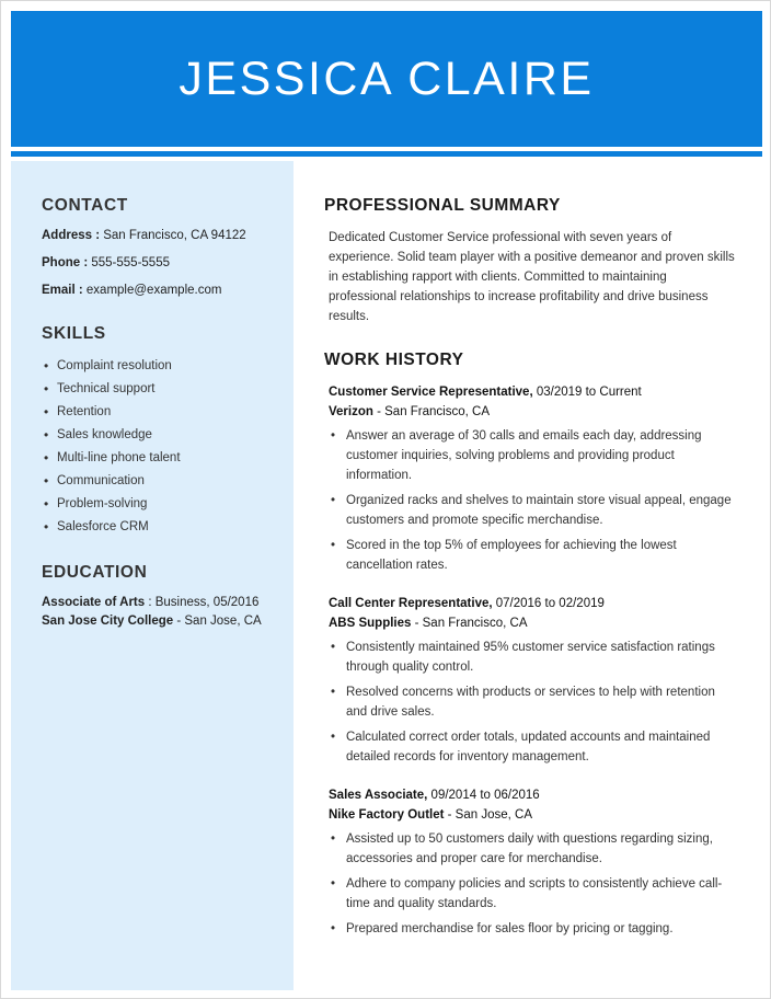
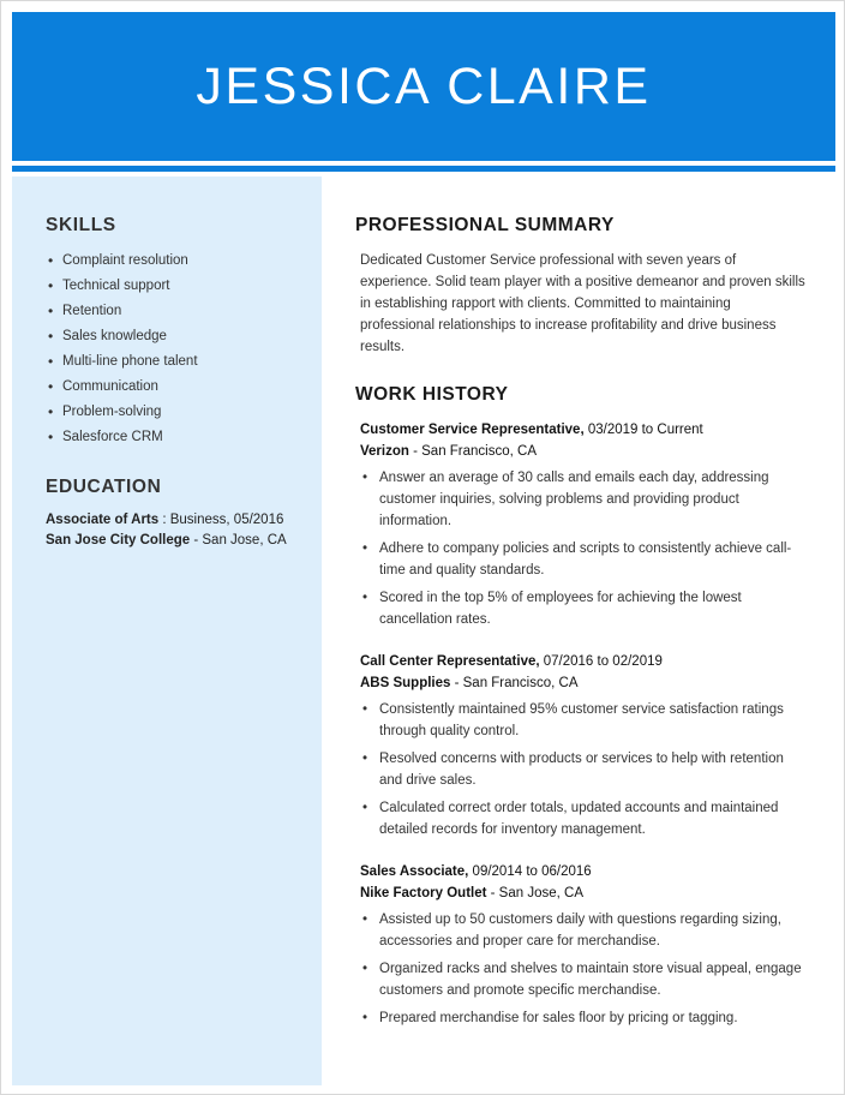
  JESSICA CLAIRE
- CONTACT
- Address : San Francisco, CA 94122
- Phone : 555-555-5555
- Email : example@example.com
  SKILLS
  Complaint resolution
  Technical support
  Retention
  Sales knowledge
  Multi-line phone talent
  Communication
  Problem-solving
  Salesforce CRM
  EDUCATION
  Associate of Arts : Business, 05/2016
  San Jose City College - San Jose, CA
  PROFESSIONAL SUMMARY
  Dedicated Customer Service professional with seven years of experience. Solid team player with a positive demeanor and proven skills in establishing rapport with clients. Committed to maintaining professional relationships to increase profitability and drive business results.
  WORK HISTORY
  Customer Service Representative, 03/2019 to Current
  Verizon - San Francisco, CA
  Answer an average of 30 calls and emails each day, addressing customer inquiries, solving problems and providing product information.
- Organized racks and shelves to maintain store visual appeal, engage customers and promote specific merchandise.
+ Adhere to company policies and scripts to consistently achieve call-time and quality standards.
  Scored in the top 5% of employees for achieving the lowest cancellation rates.
  Call Center Representative, 07/2016 to 02/2019
  ABS Supplies - San Francisco, CA
  Consistently maintained 95% customer service satisfaction ratings through quality control.
  Resolved concerns with products or services to help with retention and drive sales.
  Calculated correct order totals, updated accounts and maintained detailed records for inventory management.
  Sales Associate, 09/2014 to 06/2016
  Nike Factory Outlet - San Jose, CA
  Assisted up to 50 customers daily with questions regarding sizing, accessories and proper care for merchandise.
- Adhere to company policies and scripts to consistently achieve call-time and quality standards.
+ Organized racks and shelves to maintain store visual appeal, engage customers and promote specific merchandise.
  Prepared merchandise for sales floor by pricing or tagging.
